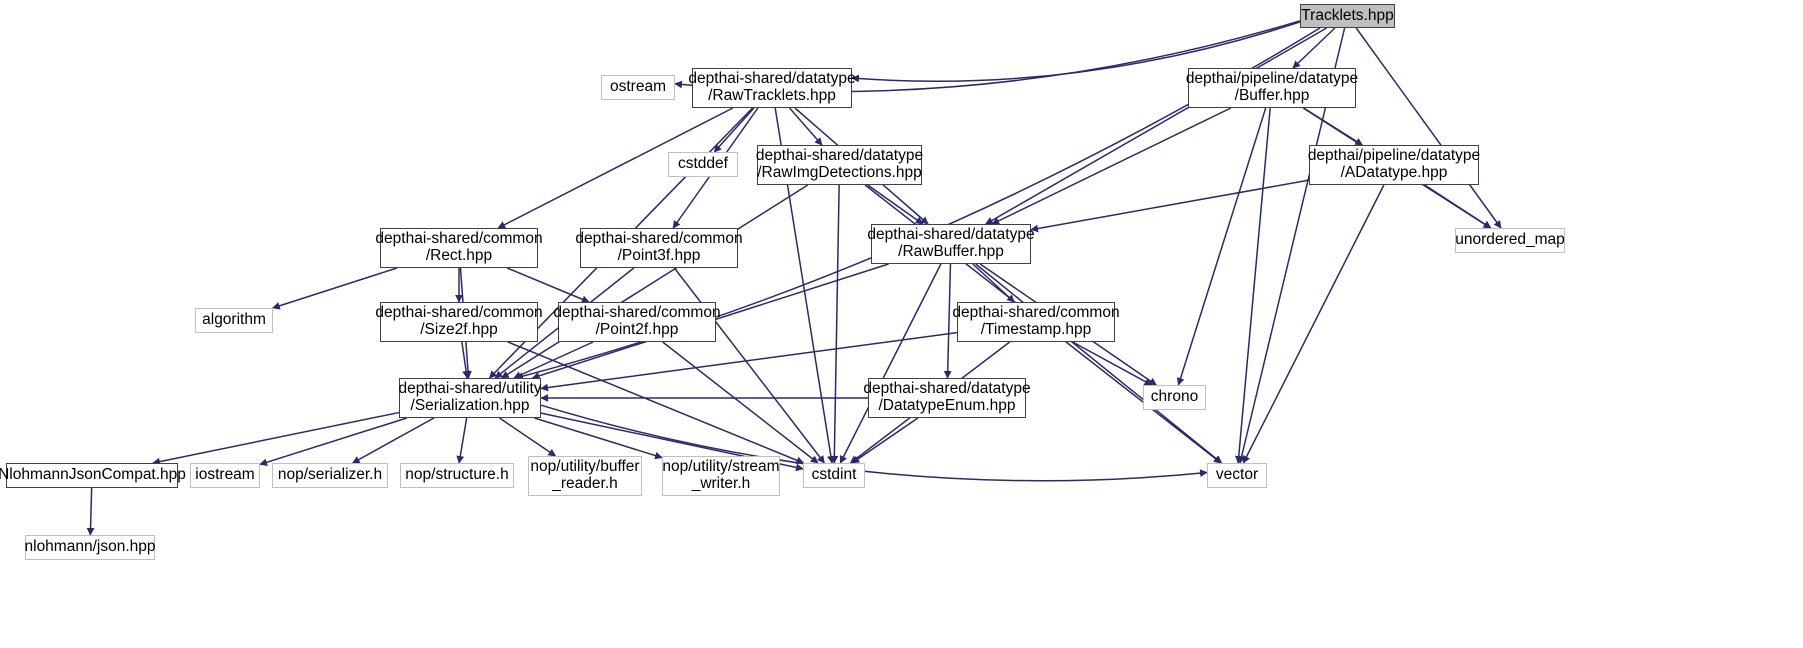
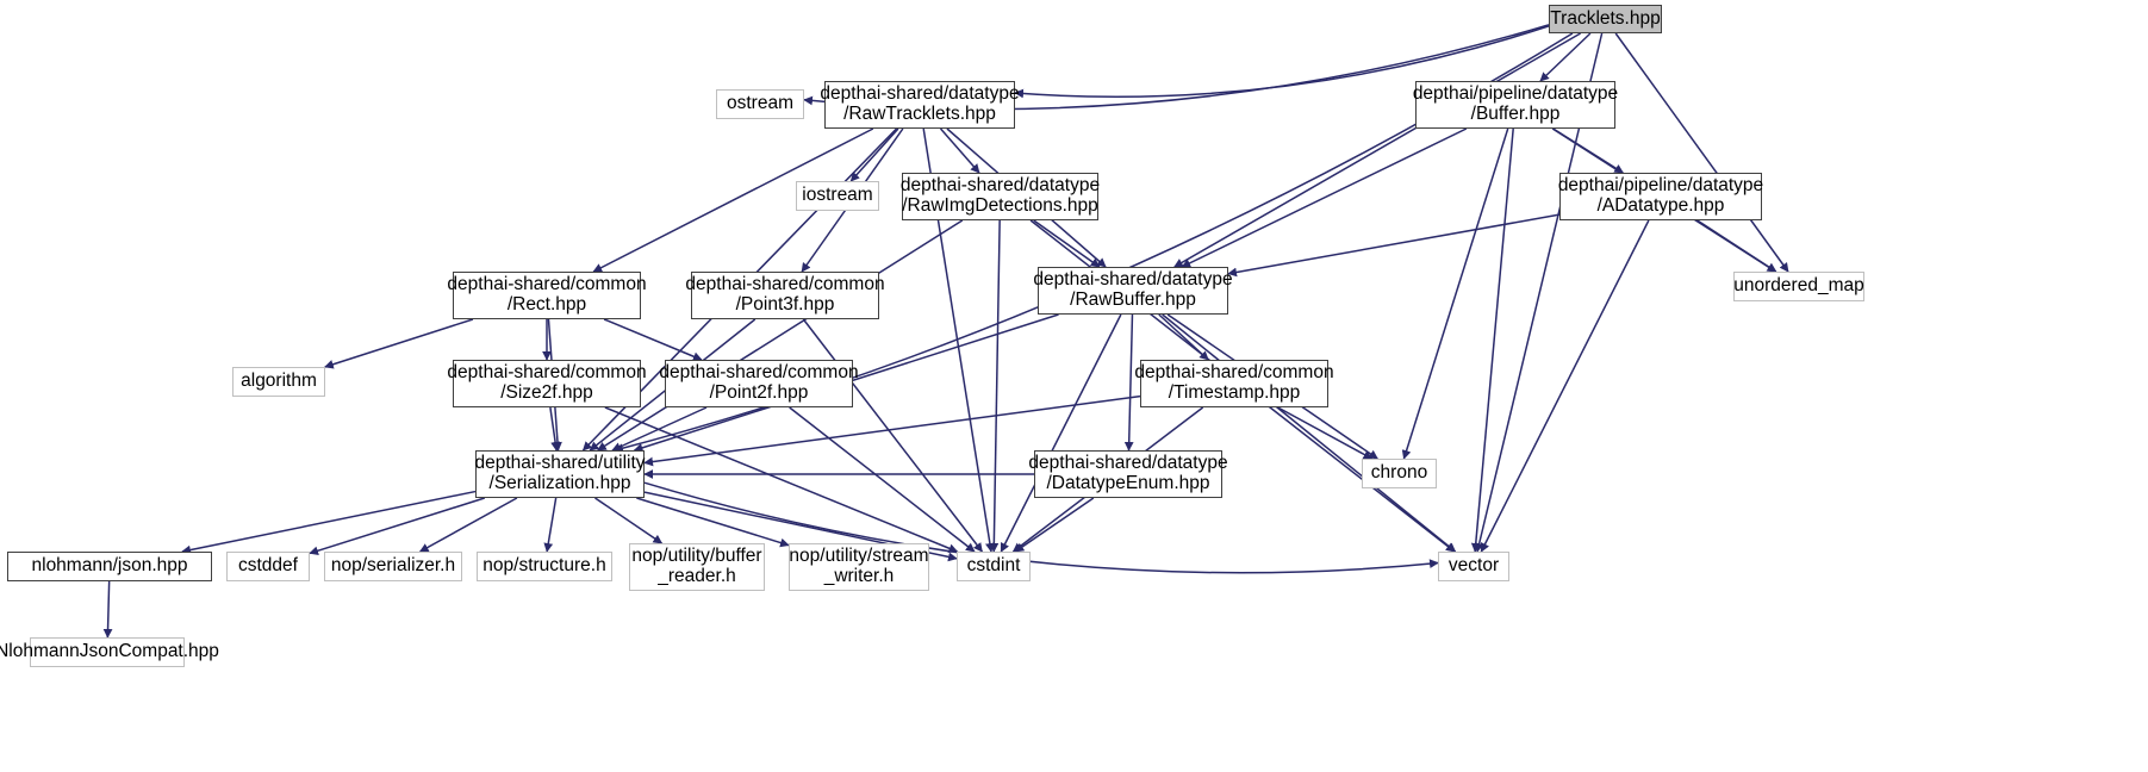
  Tracklets.hpp
  ostream
  depthai-shared/datatype
  /RawTracklets.hpp
  depthai/pipeline/datatype
  /Buffer.hpp
- cstddef
+ iostream
  depthai-shared/datatype
  /RawImgDetections.hpp
  depthai/pipeline/datatype
  /ADatatype.hpp
  unordered_map
  depthai-shared/common
  /Rect.hpp
  depthai-shared/common
  /Point3f.hpp
  depthai-shared/datatype
  /RawBuffer.hpp
  algorithm
  depthai-shared/common
  /Size2f.hpp
  depthai-shared/common
  /Point2f.hpp
  depthai-shared/common
  /Timestamp.hpp
  depthai-shared/utility
  /Serialization.hpp
  depthai-shared/datatype
  /DatatypeEnum.hpp
  chrono
- NlohmannJsonCompat.hpp
+ nlohmann/json.hpp
- iostream
+ cstddef
  nop/serializer.h
  nop/structure.h
  nop/utility/buffer
  _reader.h
  nop/utility/stream
  _writer.h
  cstdint
  vector
- nlohmann/json.hpp
+ NlohmannJsonCompat.hpp
